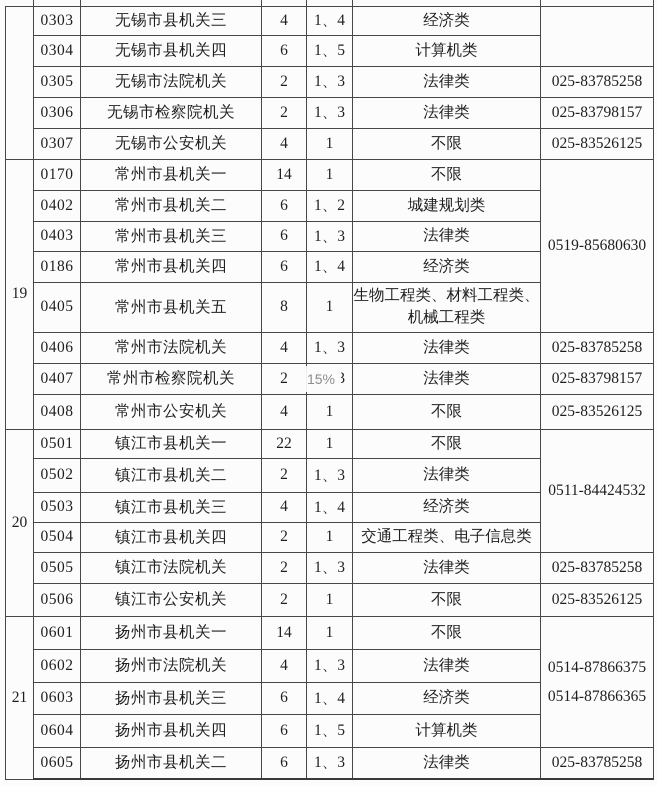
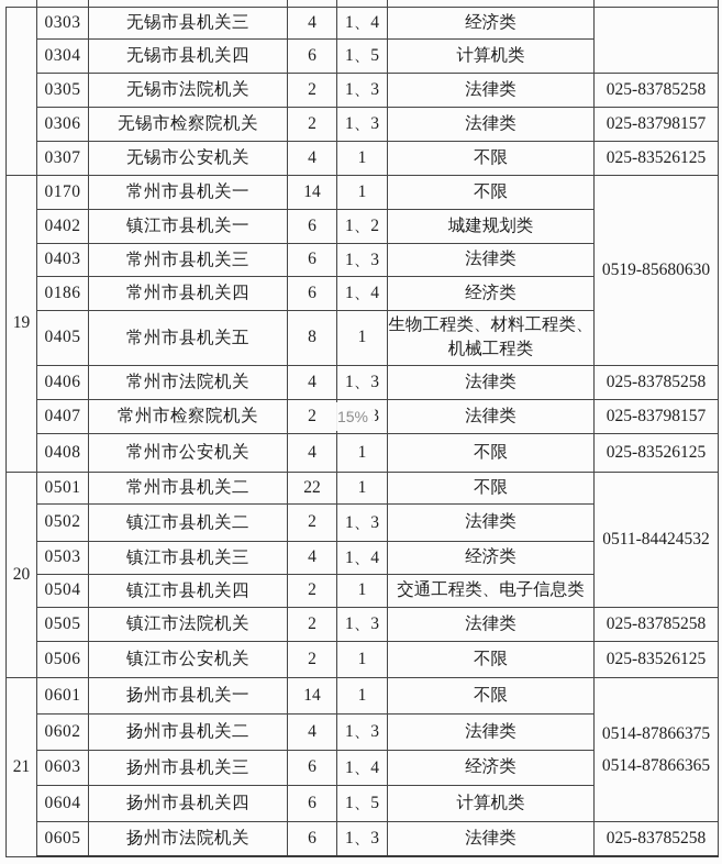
  	0303	无锡市县机关三	4	1、4	经济类
  0304	无锡市县机关四	6	1、5	计算机类
  0305	无锡市法院机关	2	1、3	法律类	025-83785258
  0306	无锡市检察院机关	2	1、3	法律类	025-83798157
  0307	无锡市公安机关	4	1	不限	025-83526125
  19	0170	常州市县机关一	14	1	不限	0519-85680630
- 0402	常州市县机关二	6	1、2	城建规划类
+ 0402	镇江市县机关一	6	1、2	城建规划类
  0403	常州市县机关三	6	1、3	法律类
  0186	常州市县机关四	6	1、4	经济类
  0405	常州市县机关五	8	1	生物工程类、材料工程类、机械工程类
  0406	常州市法院机关	4	1、3	法律类	025-83785258
  0407	常州市检察院机关	2	3	法律类	025-83798157
  0408	常州市公安机关	4	1	不限	025-83526125
- 20	0501	镇江市县机关一	22	1	不限	0511-84424532
+ 20	0501	常州市县机关二	22	1	不限	0511-84424532
  0502	镇江市县机关二	2	1、3	法律类
  0503	镇江市县机关三	4	1、4	经济类
  0504	镇江市县机关四	2	1	交通工程类、电子信息类
  0505	镇江市法院机关	2	1、3	法律类	025-83785258
  0506	镇江市公安机关	2	1	不限	025-83526125
  21	0601	扬州市县机关一	14	1	不限	0514-87866375 0514-87866365
- 0602	扬州市法院机关	4	1、3	法律类
+ 0602	扬州市县机关二	4	1、3	法律类
  0603	扬州市县机关三	6	1、4	经济类
  0604	扬州市县机关四	6	1、5	计算机类
- 0605	扬州市县机关二	6	1、3	法律类	025-83785258
+ 0605	扬州市法院机关	6	1、3	法律类	025-83785258
  15%
